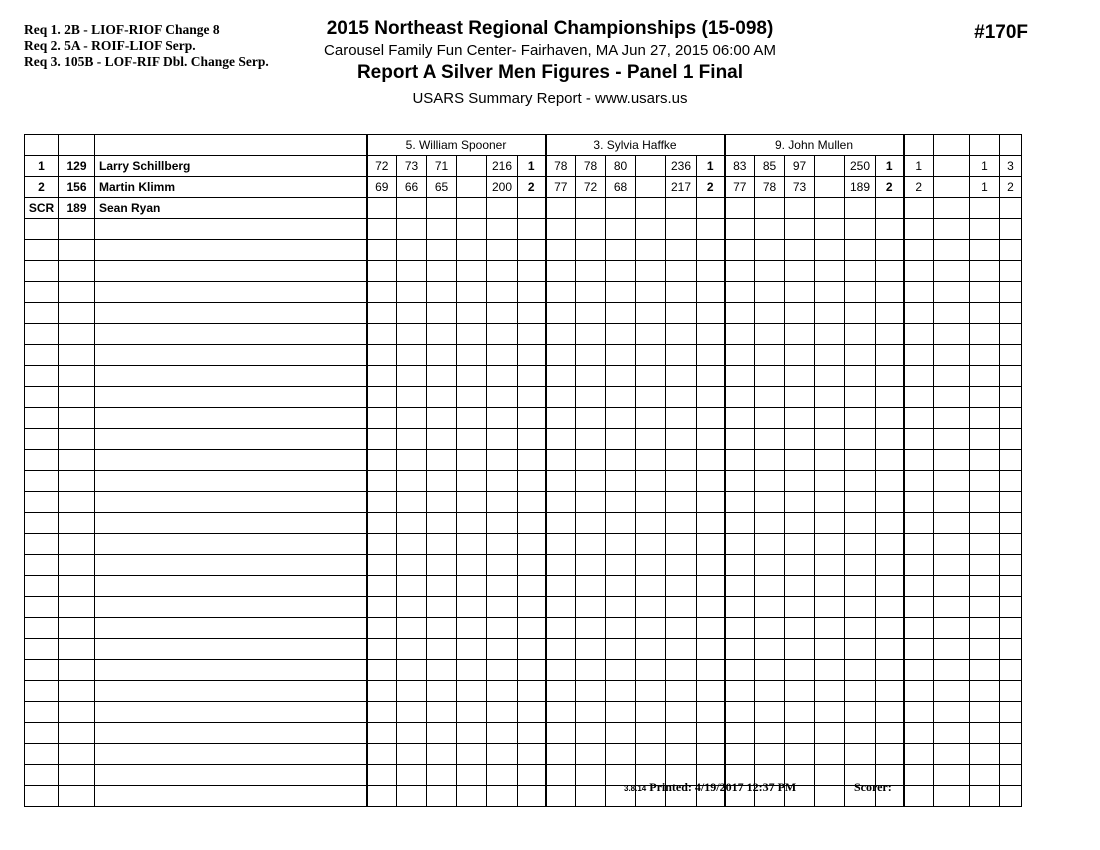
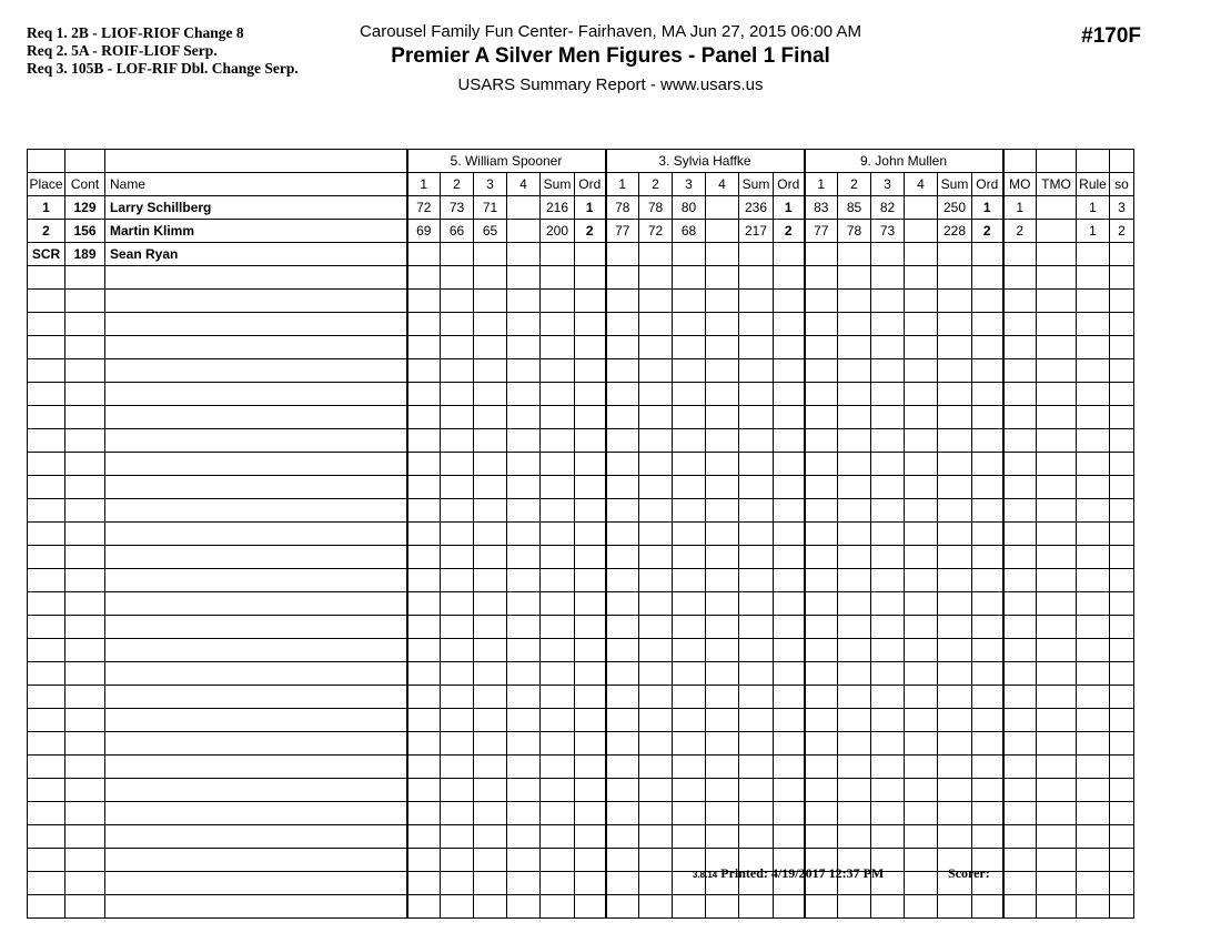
  Req 1. 2B - LIOF-RIOF Change 8
  Req 2. 5A - ROIF-LIOF Serp.
  Req 3. 105B - LOF-RIF Dbl. Change Serp.
- 2015 Northeast Regional Championships (15-098)
  Carousel Family Fun Center- Fairhaven, MA Jun 27, 2015 06:00 AM
- Report A Silver Men Figures - Panel 1 Final
+ Premier A Silver Men Figures - Panel 1 Final
  USARS Summary Report - www.usars.us
  #170F
  			5. William Spooner	3. Sylvia Haffke	9. John Mullen
+ Place	Cont	Name	1	2	3	4	Sum	Ord	1	2	3	4	Sum	Ord	1	2	3	4	Sum	Ord	MO	TMO	Rule	so
- 1	129	Larry Schillberg	72	73	71		216	1	78	78	80		236	1	83	85	97		250	1	1		1	3
+ 1	129	Larry Schillberg	72	73	71		216	1	78	78	80		236	1	83	85	82		250	1	1		1	3
- 2	156	Martin Klimm	69	66	65		200	2	77	72	68		217	2	77	78	73		189	2	2		1	2
+ 2	156	Martin Klimm	69	66	65		200	2	77	72	68		217	2	77	78	73		228	2	2		1	2
  SCR	189	Sean Ryan
  3.8.14 Printed: 4/19/2017 12:37 PM
  Scorer:
